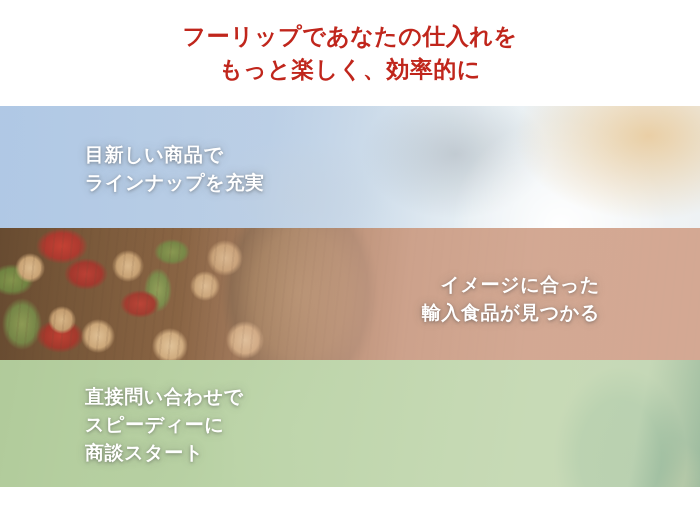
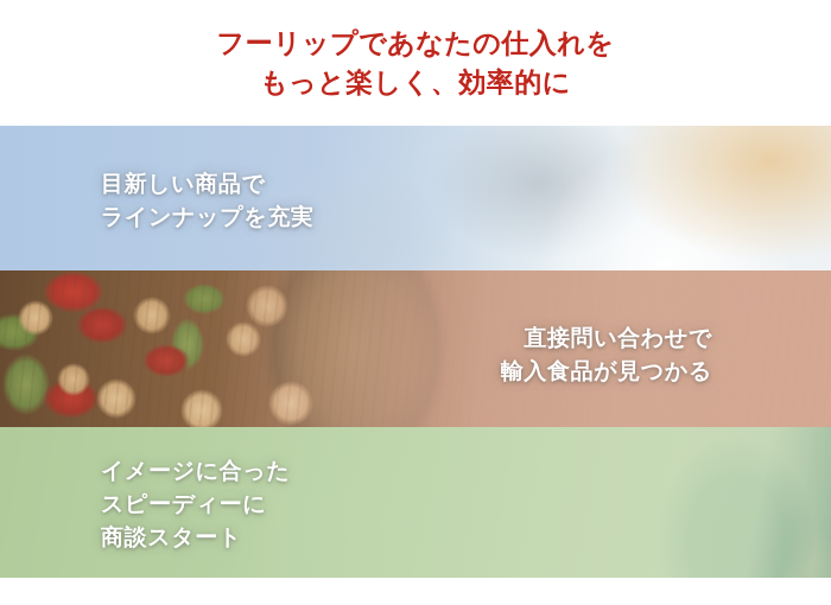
  フーリップであなたの仕入れを
  もっと楽しく、効率的に
  目新しい商品で
  ラインナップを充実
- イメージに合った
+ 直接問い合わせで
  輸入食品が見つかる
- 直接問い合わせで
+ イメージに合った
  スピーディーに
  商談スタート
